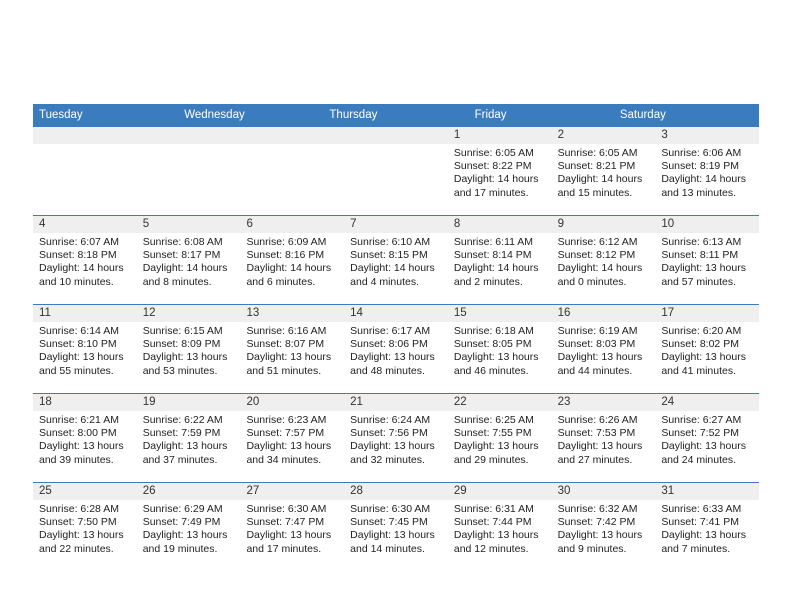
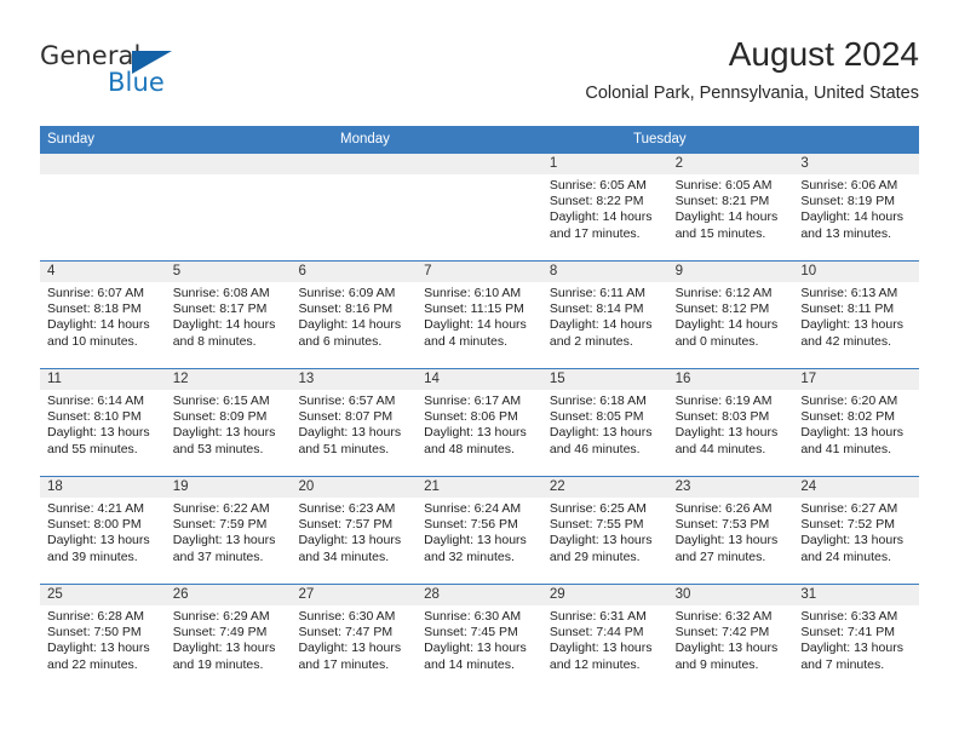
+ General
+ Blue
+ August 2024
+ Colonial Park, Pennsylvania, United States
+ Sunday
+ Monday
  Tuesday
- Wednesday
- Thursday
- Friday
- Saturday
  1
  Sunrise: 6:05 AM
  Sunset: 8:22 PM
  Daylight: 14 hours
  and 17 minutes.
  2
  Sunrise: 6:05 AM
  Sunset: 8:21 PM
  Daylight: 14 hours
  and 15 minutes.
  3
  Sunrise: 6:06 AM
  Sunset: 8:19 PM
  Daylight: 14 hours
  and 13 minutes.
  4
  Sunrise: 6:07 AM
  Sunset: 8:18 PM
  Daylight: 14 hours
  and 10 minutes.
  5
  Sunrise: 6:08 AM
  Sunset: 8:17 PM
  Daylight: 14 hours
  and 8 minutes.
  6
  Sunrise: 6:09 AM
  Sunset: 8:16 PM
  Daylight: 14 hours
  and 6 minutes.
  7
  Sunrise: 6:10 AM
- Sunset: 8:15 PM
+ Sunset: 11:15 PM
  Daylight: 14 hours
  and 4 minutes.
  8
  Sunrise: 6:11 AM
  Sunset: 8:14 PM
  Daylight: 14 hours
  and 2 minutes.
  9
  Sunrise: 6:12 AM
  Sunset: 8:12 PM
  Daylight: 14 hours
  and 0 minutes.
  10
  Sunrise: 6:13 AM
  Sunset: 8:11 PM
  Daylight: 13 hours
- and 57 minutes.
+ and 42 minutes.
  11
  Sunrise: 6:14 AM
  Sunset: 8:10 PM
  Daylight: 13 hours
  and 55 minutes.
  12
  Sunrise: 6:15 AM
  Sunset: 8:09 PM
  Daylight: 13 hours
  and 53 minutes.
  13
- Sunrise: 6:16 AM
+ Sunrise: 6:57 AM
  Sunset: 8:07 PM
  Daylight: 13 hours
  and 51 minutes.
  14
  Sunrise: 6:17 AM
  Sunset: 8:06 PM
  Daylight: 13 hours
  and 48 minutes.
  15
  Sunrise: 6:18 AM
  Sunset: 8:05 PM
  Daylight: 13 hours
  and 46 minutes.
  16
  Sunrise: 6:19 AM
  Sunset: 8:03 PM
  Daylight: 13 hours
  and 44 minutes.
  17
  Sunrise: 6:20 AM
  Sunset: 8:02 PM
  Daylight: 13 hours
  and 41 minutes.
  18
- Sunrise: 6:21 AM
+ Sunrise: 4:21 AM
  Sunset: 8:00 PM
  Daylight: 13 hours
  and 39 minutes.
  19
  Sunrise: 6:22 AM
  Sunset: 7:59 PM
  Daylight: 13 hours
  and 37 minutes.
  20
  Sunrise: 6:23 AM
  Sunset: 7:57 PM
  Daylight: 13 hours
  and 34 minutes.
  21
  Sunrise: 6:24 AM
  Sunset: 7:56 PM
  Daylight: 13 hours
  and 32 minutes.
  22
  Sunrise: 6:25 AM
  Sunset: 7:55 PM
  Daylight: 13 hours
  and 29 minutes.
  23
  Sunrise: 6:26 AM
  Sunset: 7:53 PM
  Daylight: 13 hours
  and 27 minutes.
  24
  Sunrise: 6:27 AM
  Sunset: 7:52 PM
  Daylight: 13 hours
  and 24 minutes.
  25
  Sunrise: 6:28 AM
  Sunset: 7:50 PM
  Daylight: 13 hours
  and 22 minutes.
  26
  Sunrise: 6:29 AM
  Sunset: 7:49 PM
  Daylight: 13 hours
  and 19 minutes.
  27
  Sunrise: 6:30 AM
  Sunset: 7:47 PM
  Daylight: 13 hours
  and 17 minutes.
  28
  Sunrise: 6:30 AM
  Sunset: 7:45 PM
  Daylight: 13 hours
  and 14 minutes.
  29
  Sunrise: 6:31 AM
  Sunset: 7:44 PM
  Daylight: 13 hours
  and 12 minutes.
  30
  Sunrise: 6:32 AM
  Sunset: 7:42 PM
  Daylight: 13 hours
  and 9 minutes.
  31
  Sunrise: 6:33 AM
  Sunset: 7:41 PM
  Daylight: 13 hours
  and 7 minutes.
